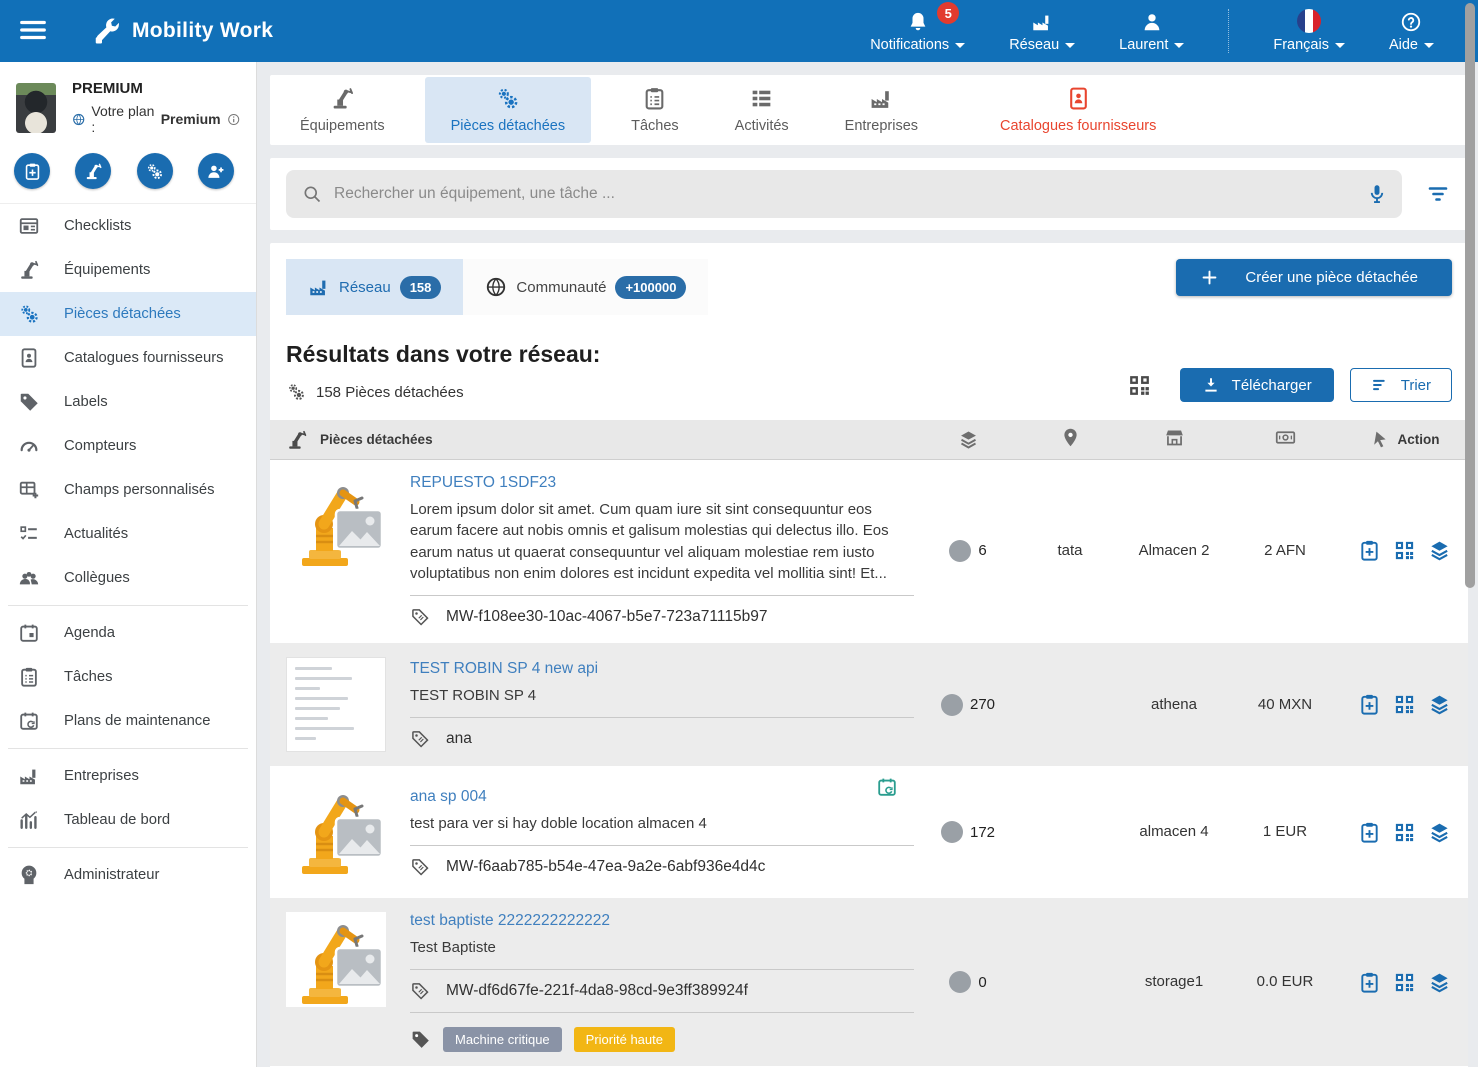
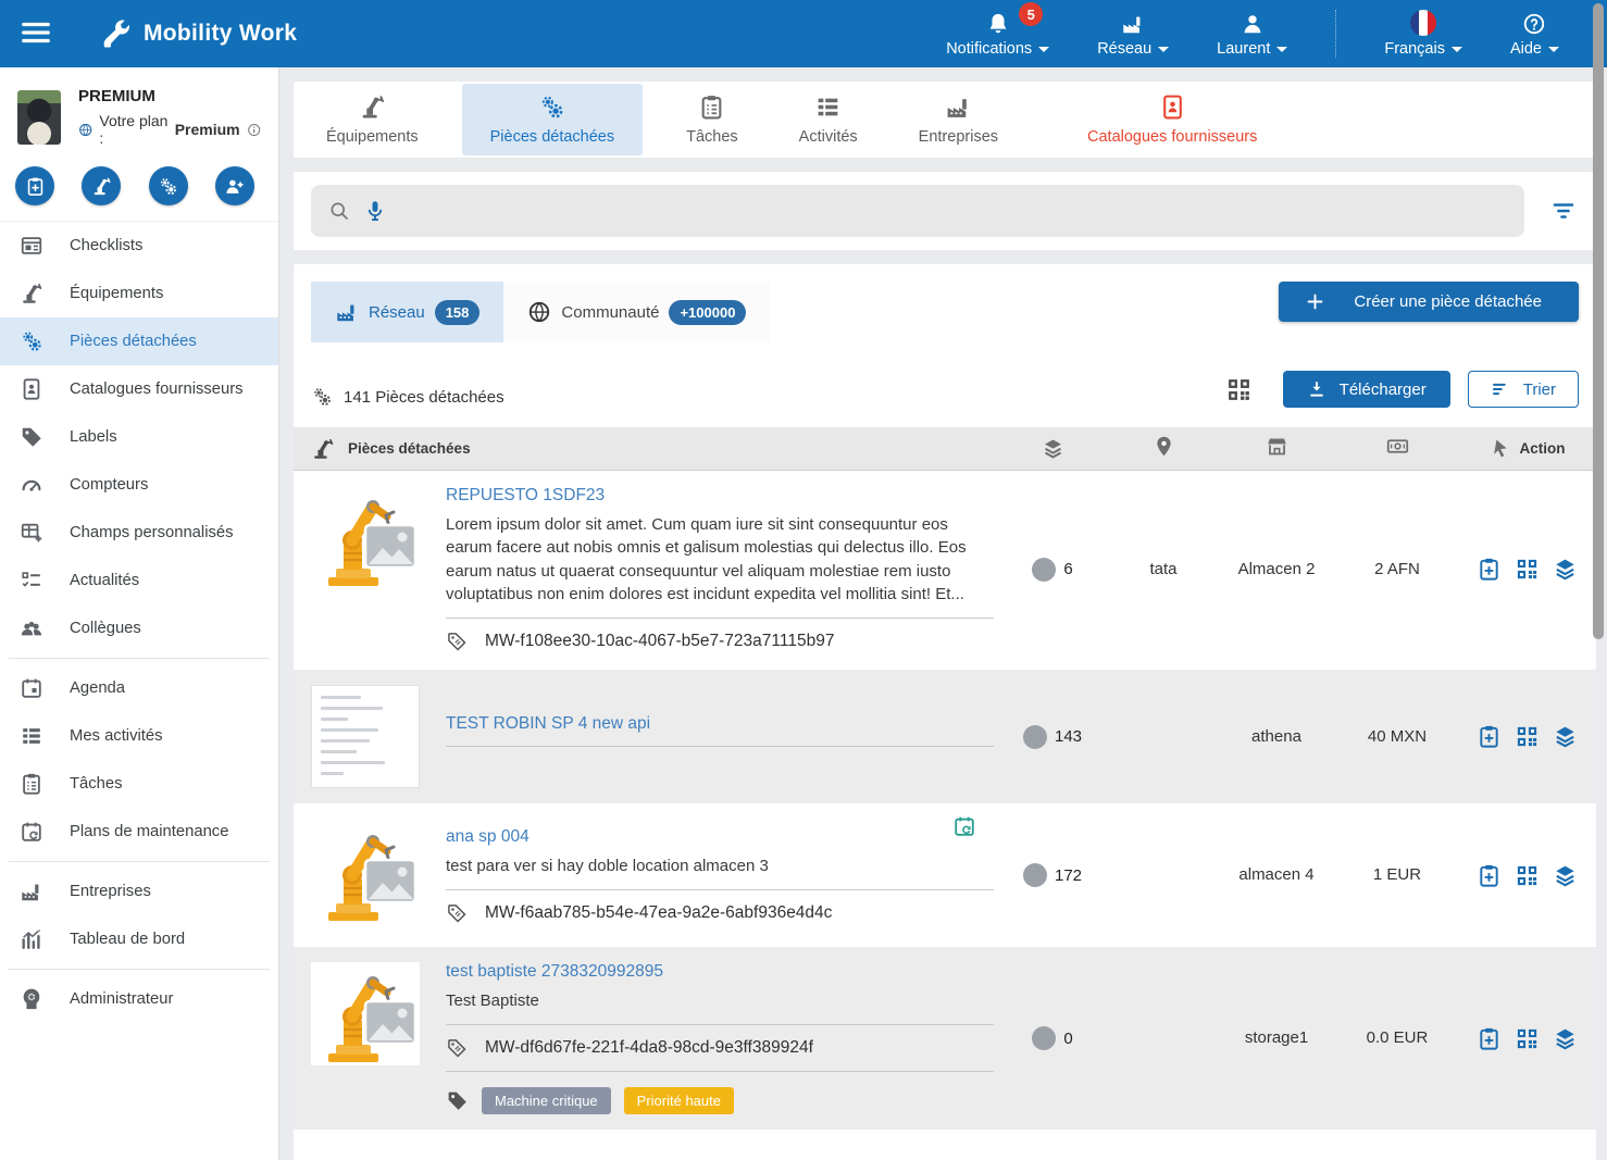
  Mobility Work
  5
  Notifications
  Réseau
  Laurent
  Français
  Aide
  PREMIUM
  Votre plan :
  Premium
  Checklists
  Équipements
  Pièces détachées
  Catalogues fournisseurs
  Labels
  Compteurs
  Champs personnalisés
  Actualités
  Collègues
  Agenda
+ Mes activités
  Tâches
  Plans de maintenance
  Entreprises
  Tableau de bord
  Administrateur
  Équipements
  Pièces détachées
  Tâches
  Activités
  Entreprises
  Catalogues fournisseurs
- Rechercher un équipement, une tâche ...
  Réseau
  158
  Communauté
  +100000
  Créer une pièce détachée
- Résultats dans votre réseau:
- 158 Pièces détachées
+ 141 Pièces détachées
  Télécharger
  Trier
  Pièces détachées
  Action
  REPUESTO 1SDF23
  Lorem ipsum dolor sit amet. Cum quam iure sit sint consequuntur eos earum facere aut nobis omnis et galisum molestias qui delectus illo. Eos earum natus ut quaerat consequuntur vel aliquam molestiae rem iusto voluptatibus non enim dolores est incidunt expedita vel mollitia sint! Et...
  MW-f108ee30-10ac-4067-b5e7-723a71115b97
  6
  tata
  Almacen 2
  2 AFN
  TEST ROBIN SP 4 new api
- TEST ROBIN SP 4
- ana
- 270
+ 143
  athena
  40 MXN
  ana sp 004
- test para ver si hay doble location almacen 4
+ test para ver si hay doble location almacen 3
  MW-f6aab785-b54e-47ea-9a2e-6abf936e4d4c
  172
  almacen 4
  1 EUR
- test baptiste 2222222222222
+ test baptiste 2738320992895
  Test Baptiste
  MW-df6d67fe-221f-4da8-98cd-9e3ff389924f
  Machine critique
  Priorité haute
  0
  storage1
  0.0 EUR
